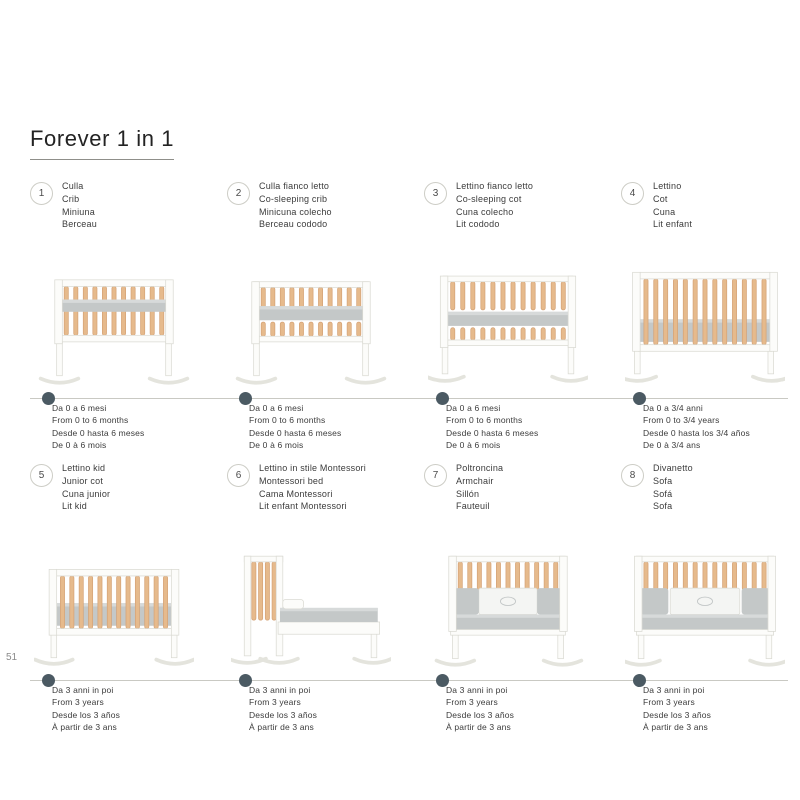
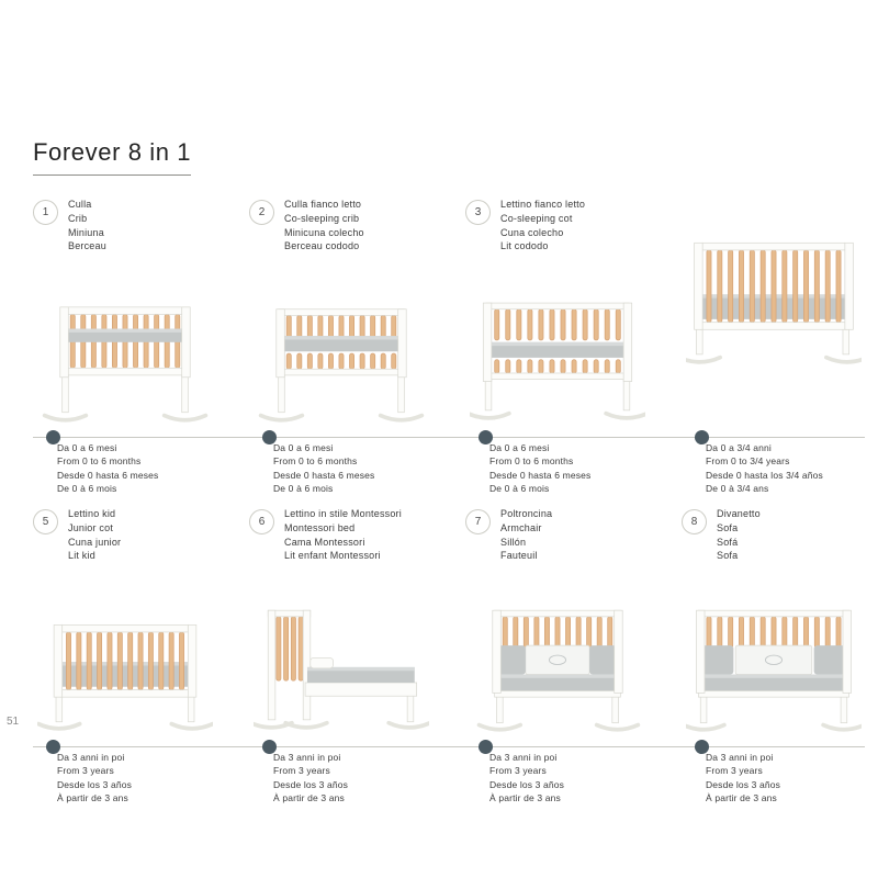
  51
- Forever 1 in 1
+ Forever 8 in 1
  1
  Culla
  Crib
  Miniuna
  Berceau
  2
  Culla fianco letto
  Co-sleeping crib
  Minicuna colecho
  Berceau cododo
  3
  Lettino fianco letto
  Co-sleeping cot
  Cuna colecho
  Lit cododo
- 4
- Lettino
- Cot
- Cuna
- Lit enfant
  Da 0 a 6 mesi
  From 0 to 6 months
  Desde 0 hasta 6 meses
  De 0 à 6 mois
  Da 0 a 6 mesi
  From 0 to 6 months
  Desde 0 hasta 6 meses
  De 0 à 6 mois
  Da 0 a 6 mesi
  From 0 to 6 months
  Desde 0 hasta 6 meses
  De 0 à 6 mois
  Da 0 a 3/4 anni
  From 0 to 3/4 years
  Desde 0 hasta los 3/4 años
  De 0 à 3/4 ans
  5
  Lettino kid
  Junior cot
  Cuna junior
  Lit kid
  6
  Lettino in stile Montessori
  Montessori bed
  Cama Montessori
  Lit enfant Montessori
  7
  Poltroncina
  Armchair
  Sillón
  Fauteuil
  8
  Divanetto
  Sofa
  Sofá
  Sofa
  Da 3 anni in poi
  From 3 years
  Desde los 3 años
  À partir de 3 ans
  Da 3 anni in poi
  From 3 years
  Desde los 3 años
  À partir de 3 ans
  Da 3 anni in poi
  From 3 years
  Desde los 3 años
  À partir de 3 ans
  Da 3 anni in poi
  From 3 years
  Desde los 3 años
  À partir de 3 ans
